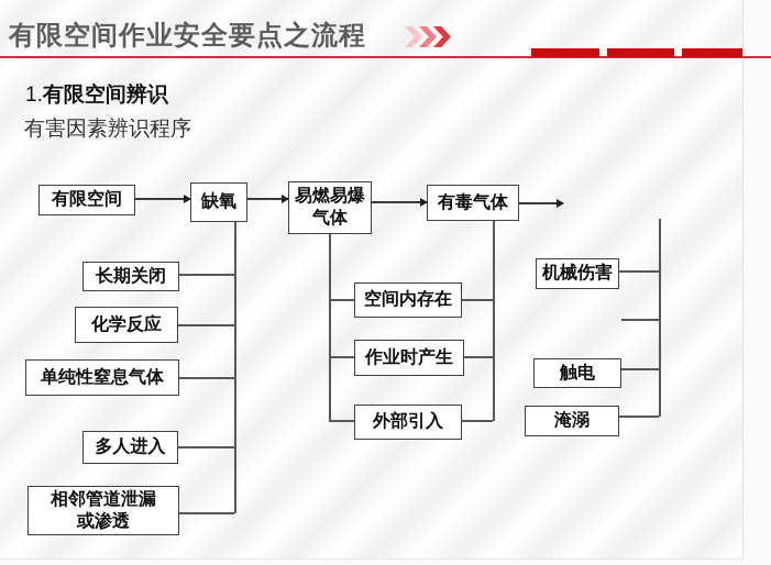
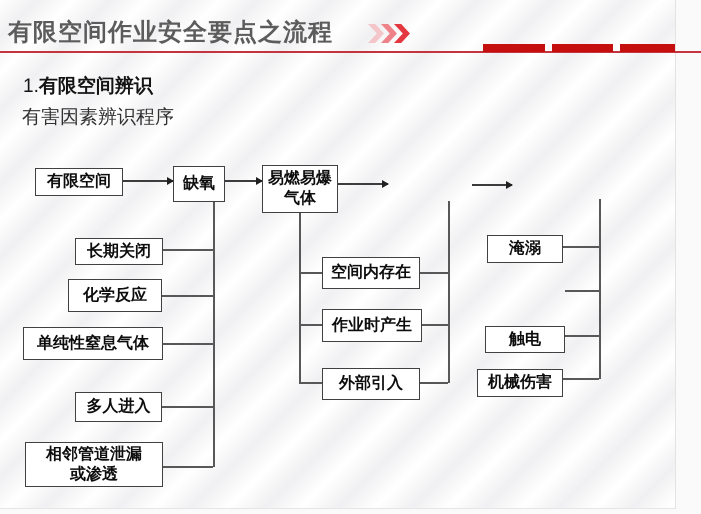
  有限空间作业安全要点之流程
  1.有限空间辨识
  有害因素辨识程序
  有限空间
  缺氧
  易燃易爆
  气体
- 有毒气体
  长期关闭
  化学反应
  单纯性窒息气体
  多人进入
  相邻管道泄漏
  或渗透
  空间内存在
  作业时产生
  外部引入
- 机械伤害
+ 淹溺
  触电
- 淹溺
+ 机械伤害
